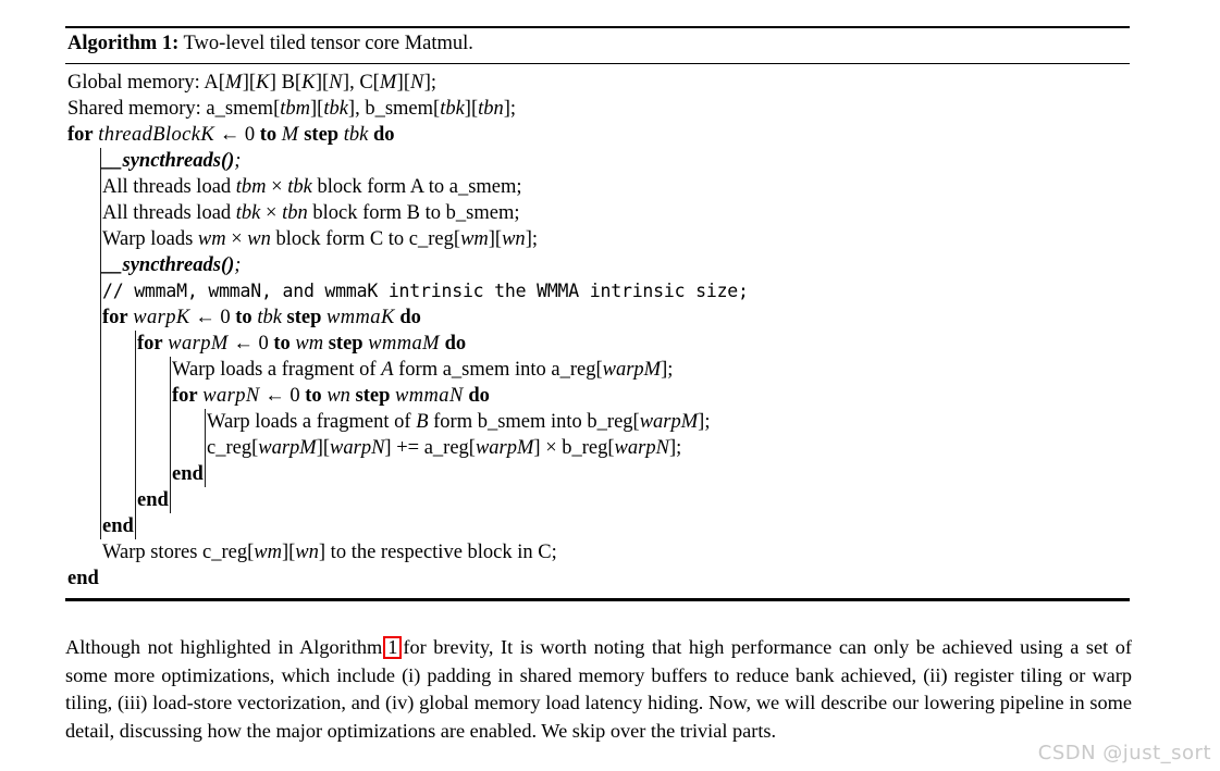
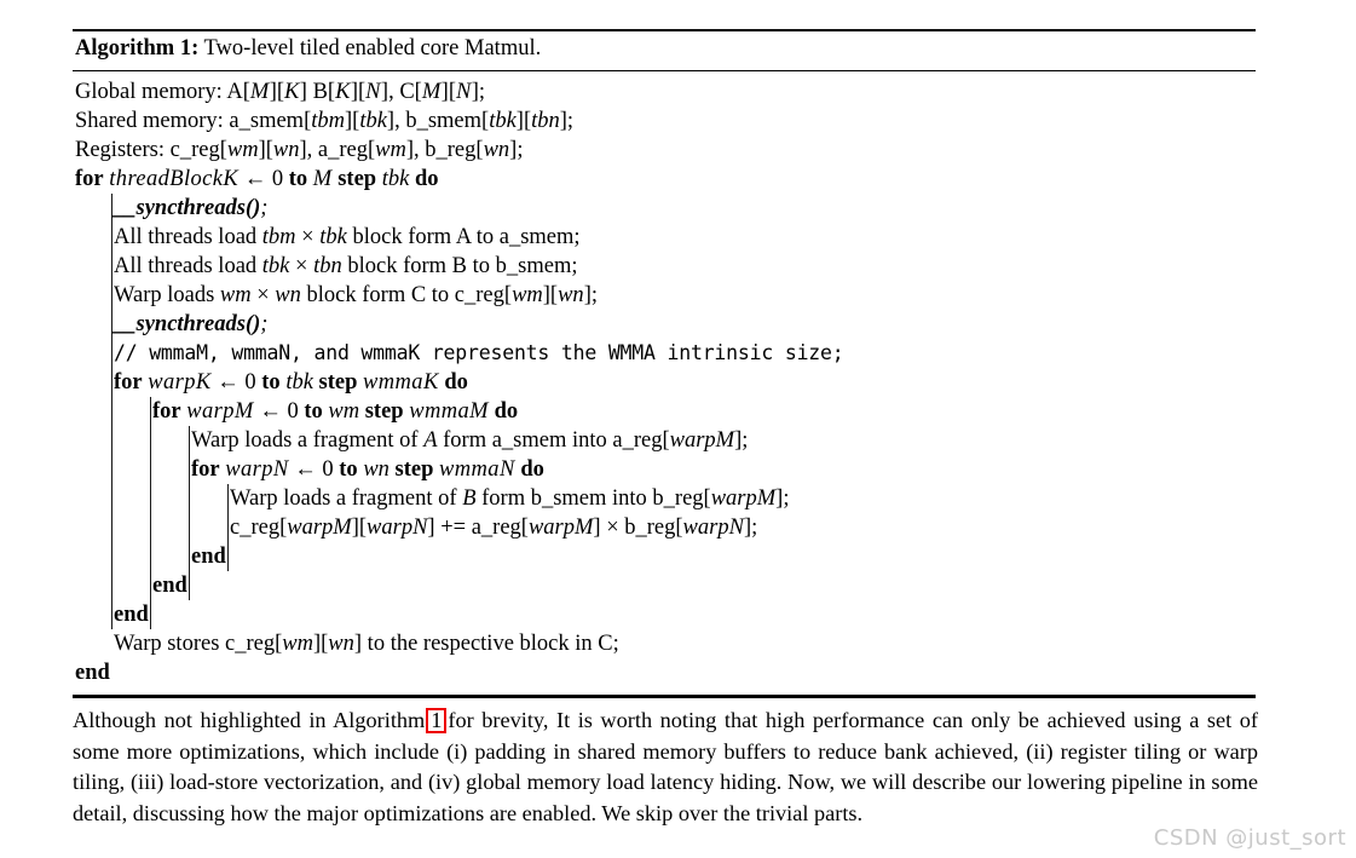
- Algorithm 1: Two-level tiled tensor core Matmul.
+ Algorithm 1: Two-level tiled enabled core Matmul.
  Global memory: A[M][K] B[K][N], C[M][N];
  Shared memory: a_smem[tbm][tbk], b_smem[tbk][tbn];
+ Registers: c_reg[wm][wn], a_reg[wm], b_reg[wn];
  for threadBlockK ← 0 to M step tbk do
  __syncthreads();
  All threads load tbm × tbk block form A to a_smem;
  All threads load tbk × tbn block form B to b_smem;
  Warp loads wm × wn block form C to c_reg[wm][wn];
  __syncthreads();
- // wmmaM, wmmaN, and wmmaK intrinsic the WMMA intrinsic size;
+ // wmmaM, wmmaN, and wmmaK represents the WMMA intrinsic size;
  for warpK ← 0 to tbk step wmmaK do
  for warpM ← 0 to wm step wmmaM do
  Warp loads a fragment of A form a_smem into a_reg[warpM];
  for warpN ← 0 to wn step wmmaN do
  Warp loads a fragment of B form b_smem into b_reg[warpM];
  c_reg[warpM][warpN] += a_reg[warpM] × b_reg[warpN];
  end
  end
  end
  Warp stores c_reg[wm][wn] to the respective block in C;
  end
  Although not highlighted in Algorithm 1 for brevity, It is worth noting that high performance can only be achieved using a set of some more optimizations, which include (i) padding in shared memory buffers to reduce bank achieved, (ii) register tiling or warp tiling, (iii) load-store vectorization, and (iv) global memory load latency hiding. Now, we will describe our lowering pipeline in some detail, discussing how the major optimizations are enabled. We skip over the trivial parts.
  CSDN @just_sort
